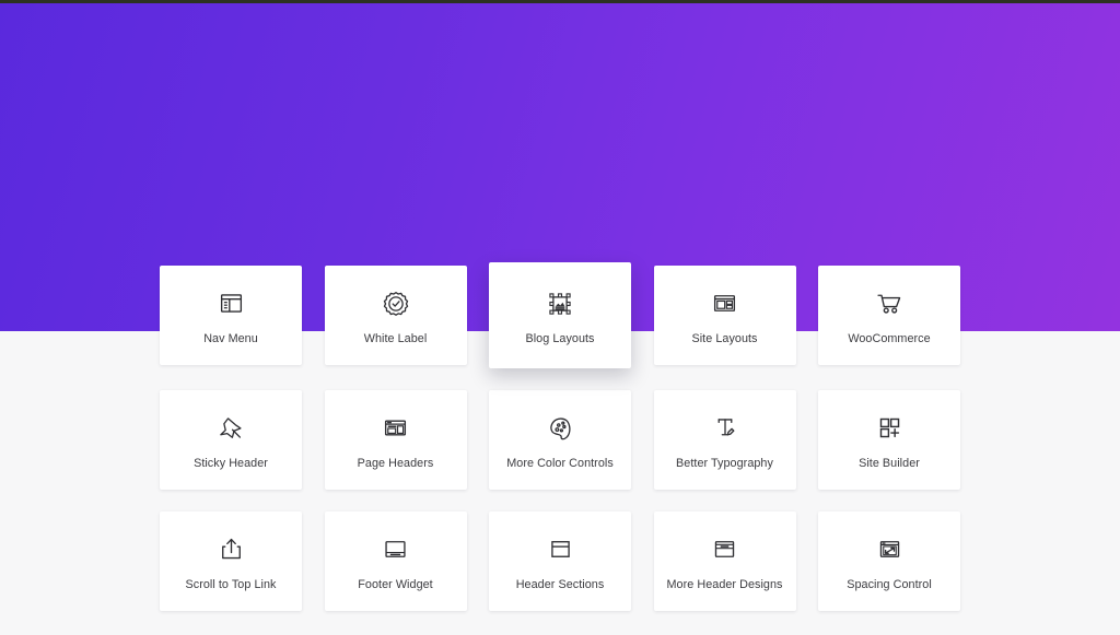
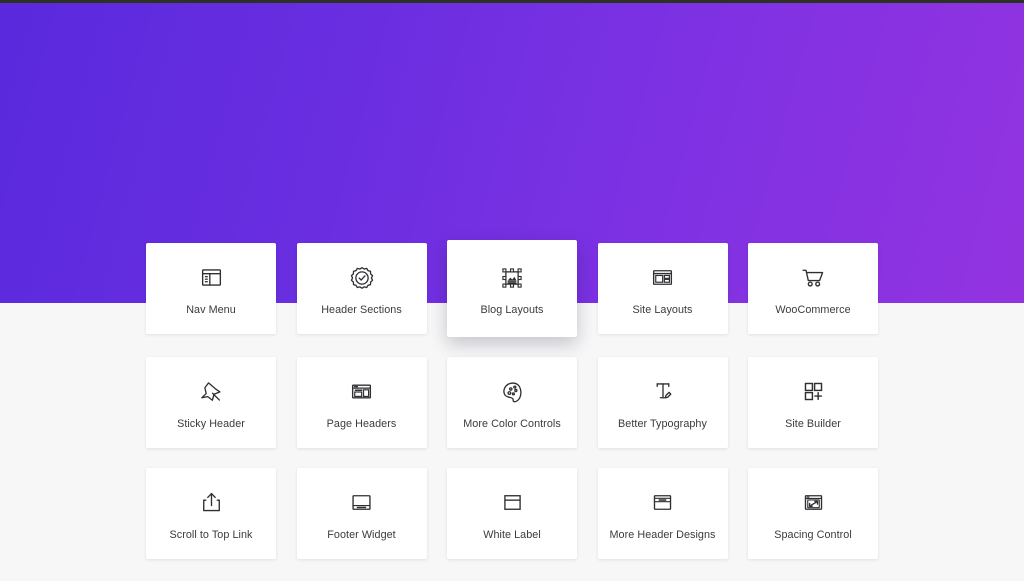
  Nav Menu
- White Label
+ Header Sections
  Blog Layouts
  Site Layouts
  WooCommerce
  Sticky Header
  Page Headers
  More Color Controls
  Better Typography
  Site Builder
  Scroll to Top Link
  Footer Widget
- Header Sections
+ White Label
  More Header Designs
  Spacing Control
